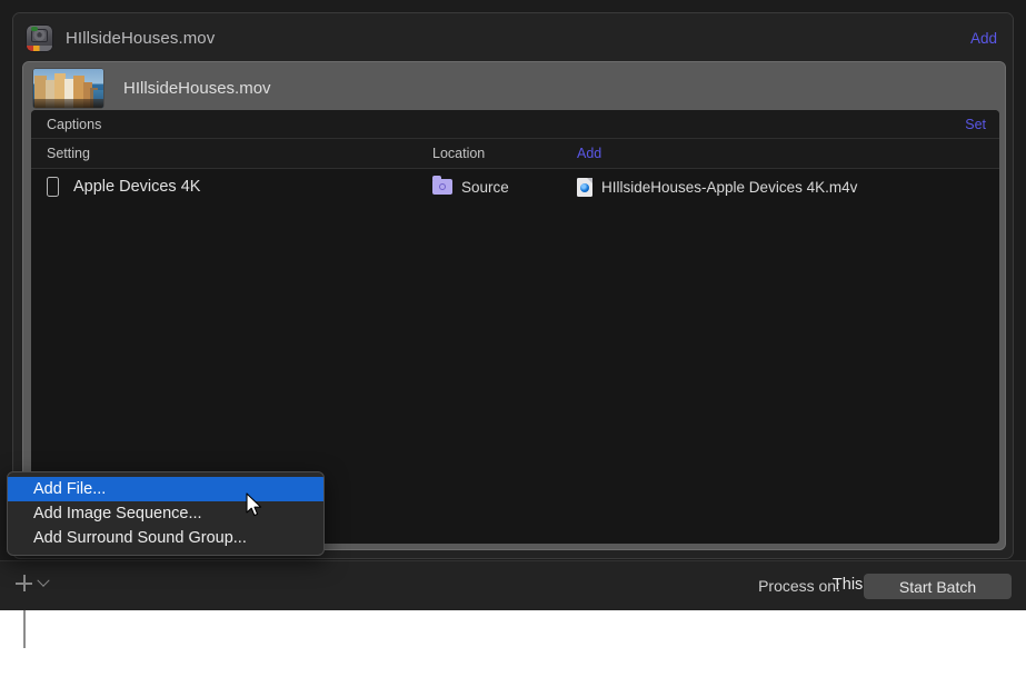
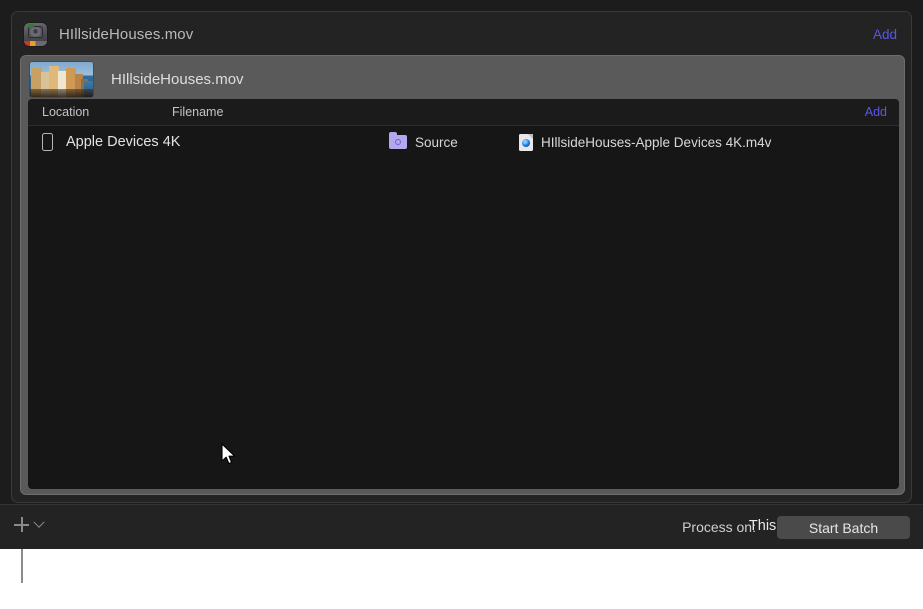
  HIllsideHouses.mov
  Add
  HIllsideHouses.mov
- Captions
- Set
- Setting
  Location
+ Filename
  Add
  Apple Devices 4K
  Source
  HIllsideHouses-Apple Devices 4K.m4v
- Add File...
- Add Image Sequence...
- Add Surround Sound Group...
  Process on:
  Start Batch
